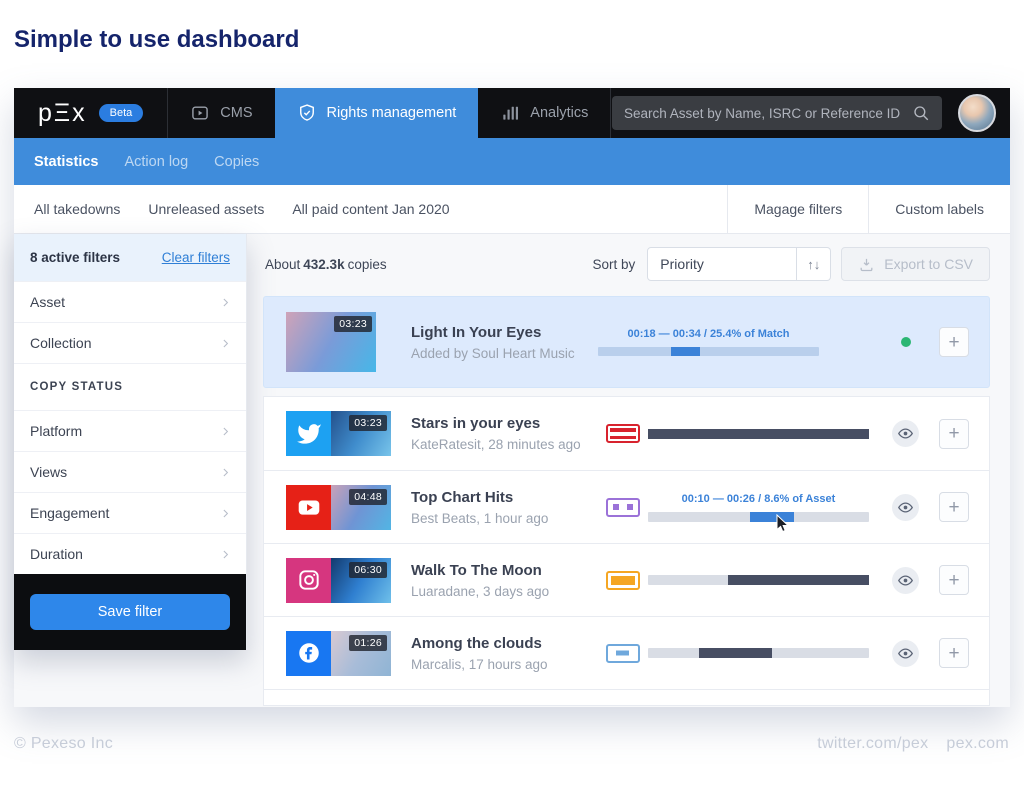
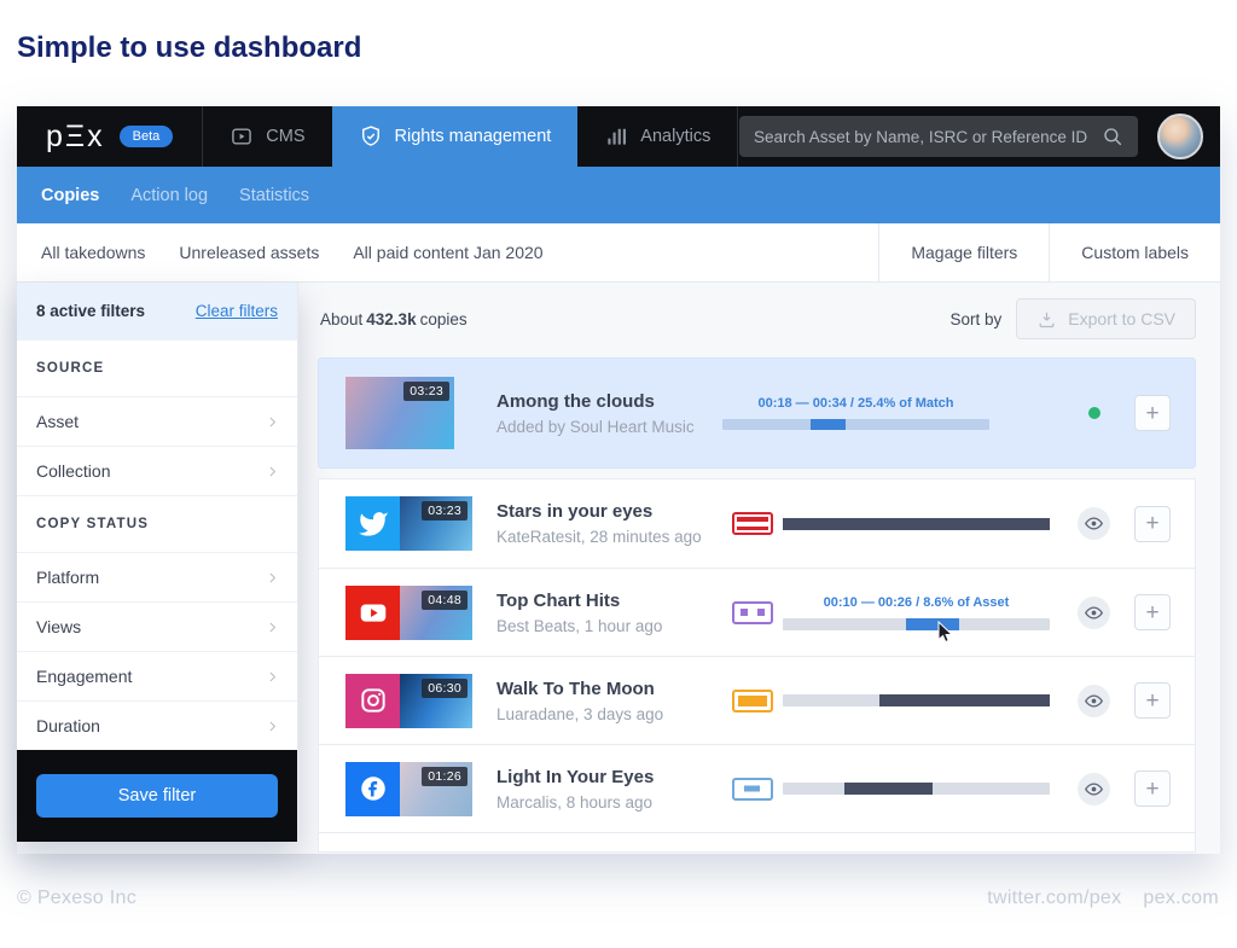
  Simple to use dashboard
  pΞx
  Beta
  CMS
  Rights management
  Analytics
  Search Asset by Name, ISRC or Reference ID
- Statistics
+ Copies
  Action log
- Copies
+ Statistics
  All takedowns
  Unreleased assets
  All paid content Jan 2020
  Magage filters
  Custom labels
  8 active filters
  Clear filters
+ SOURCE
  Asset
  Collection
  COPY STATUS
  Platform
  Views
  Engagement
  Duration
  Save filter
  About 432.3k copies
  Sort by
- Priority
- ↑↓
  Export to CSV
  03:23
- Light In Your Eyes
+ Among the clouds
  Added by Soul Heart Music
  00:18 — 00:34 / 25.4% of Match
  +
  03:23
  Stars in your eyes
  KateRatesit, 28 minutes ago
  +
  04:48
  Top Chart Hits
  Best Beats, 1 hour ago
  00:10 — 00:26 / 8.6% of Asset
  +
  06:30
  Walk To The Moon
  Luaradane, 3 days ago
  +
  01:26
- Among the clouds
+ Light In Your Eyes
- Marcalis, 17 hours ago
+ Marcalis, 8 hours ago
  +
  © Pexeso Inc
  twitter.com/pex
  pex.com
